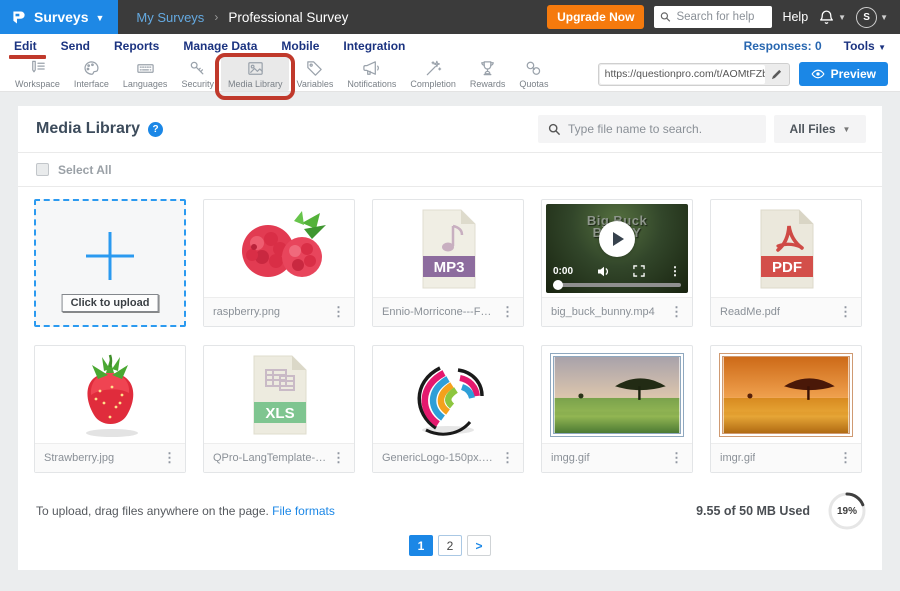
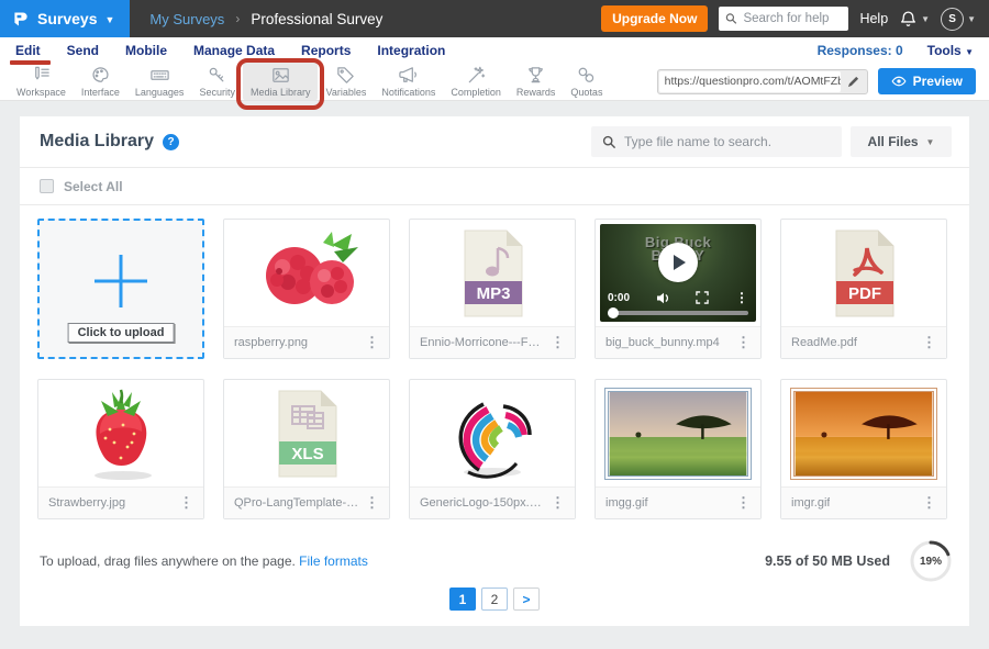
  Surveys
  ▼
  My Surveys
  ›
  Professional Survey
  Upgrade Now
  Search for help
  Help
  ▼
  S
  ▼
  Edit
  Send
- Reports
+ Mobile
  Manage Data
- Mobile
+ Reports
  Integration
  Responses: 0
  Tools ▼
  Workspace
  Interface
  Languages
  Security
  Media Library
  Variables
  Notifications
  Completion
  Rewards
  Quotas
  https://questionpro.com/t/AOMtFZ
  Preview
  Media Library
  ?
  Type file name to search.
  All Files
  ▼
  Select All
  Click to upload
  raspberry.png
  ⋮
  MP3
  Ennio-Morricone---For-
  ⋮
  Biguck
  0:00
  ⋮
  big_buck_bunny.mp4
  ⋮
  PDF
  ReadMe.pdf
  ⋮
  Strawberry.jpg
  ⋮
  XLS
  QPro-LangTemplate-Ap
  ⋮
  GenericLogo-150px.pn
  ⋮
  imgg.gif
  ⋮
  imgr.gif
  ⋮
  To upload, drag files anywhere on the page. File formats
  9.55 of 50 MB Used
  19%
  1
  2
  >
